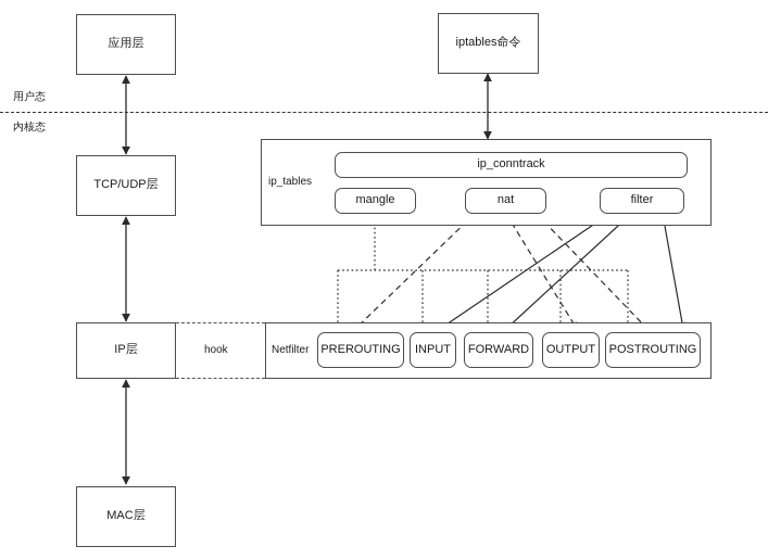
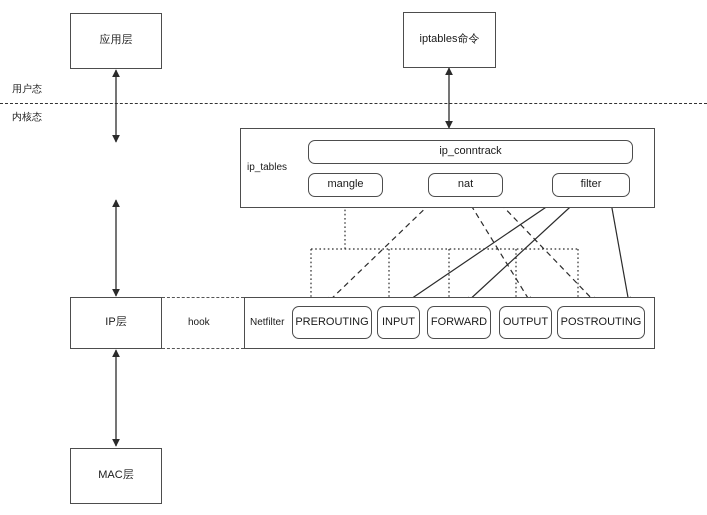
  用户态
  内核态
  应用层
- TCP/UDP层
  IP层
  MAC层
  hook
  iptables命令
  ip_tables
  ip_conntrack
  mangle
  nat
  filter
  Netfilter
  PREROUTING
  INPUT
  FORWARD
  OUTPUT
  POSTROUTING
